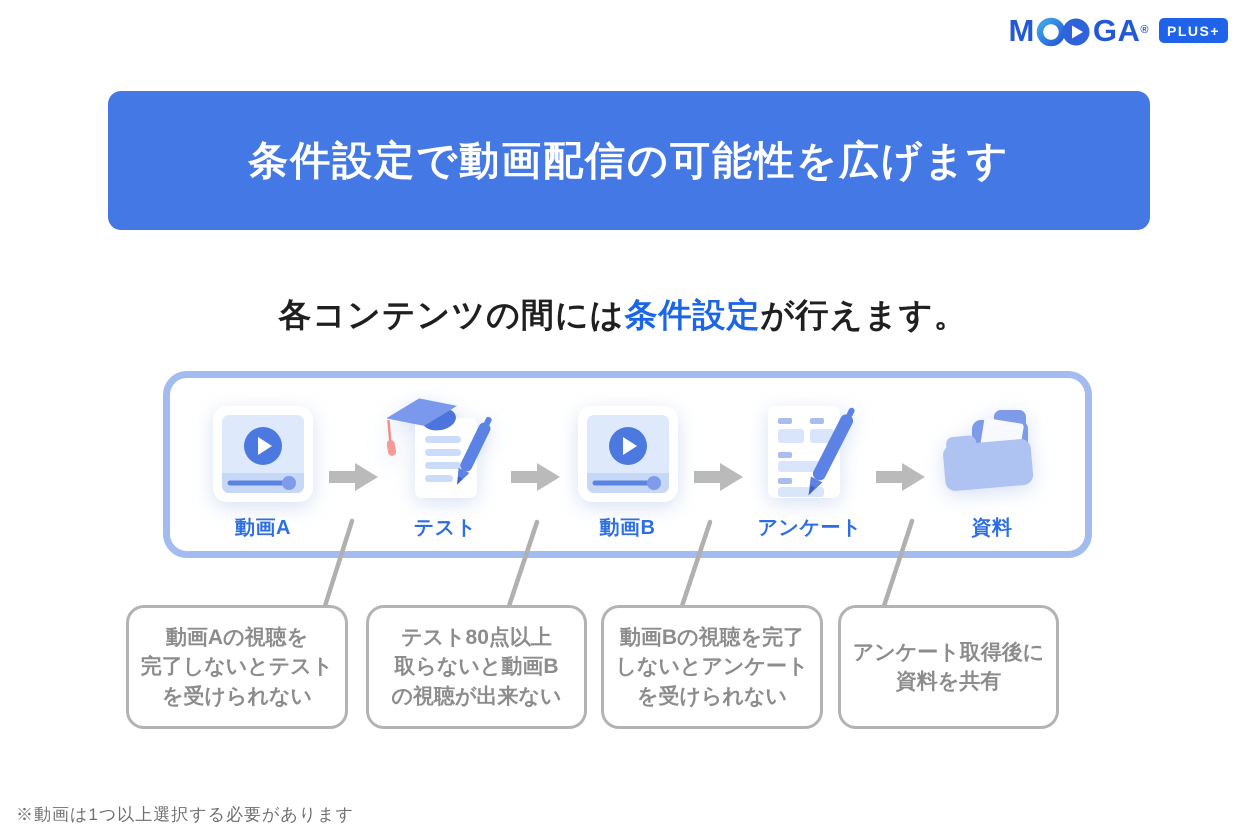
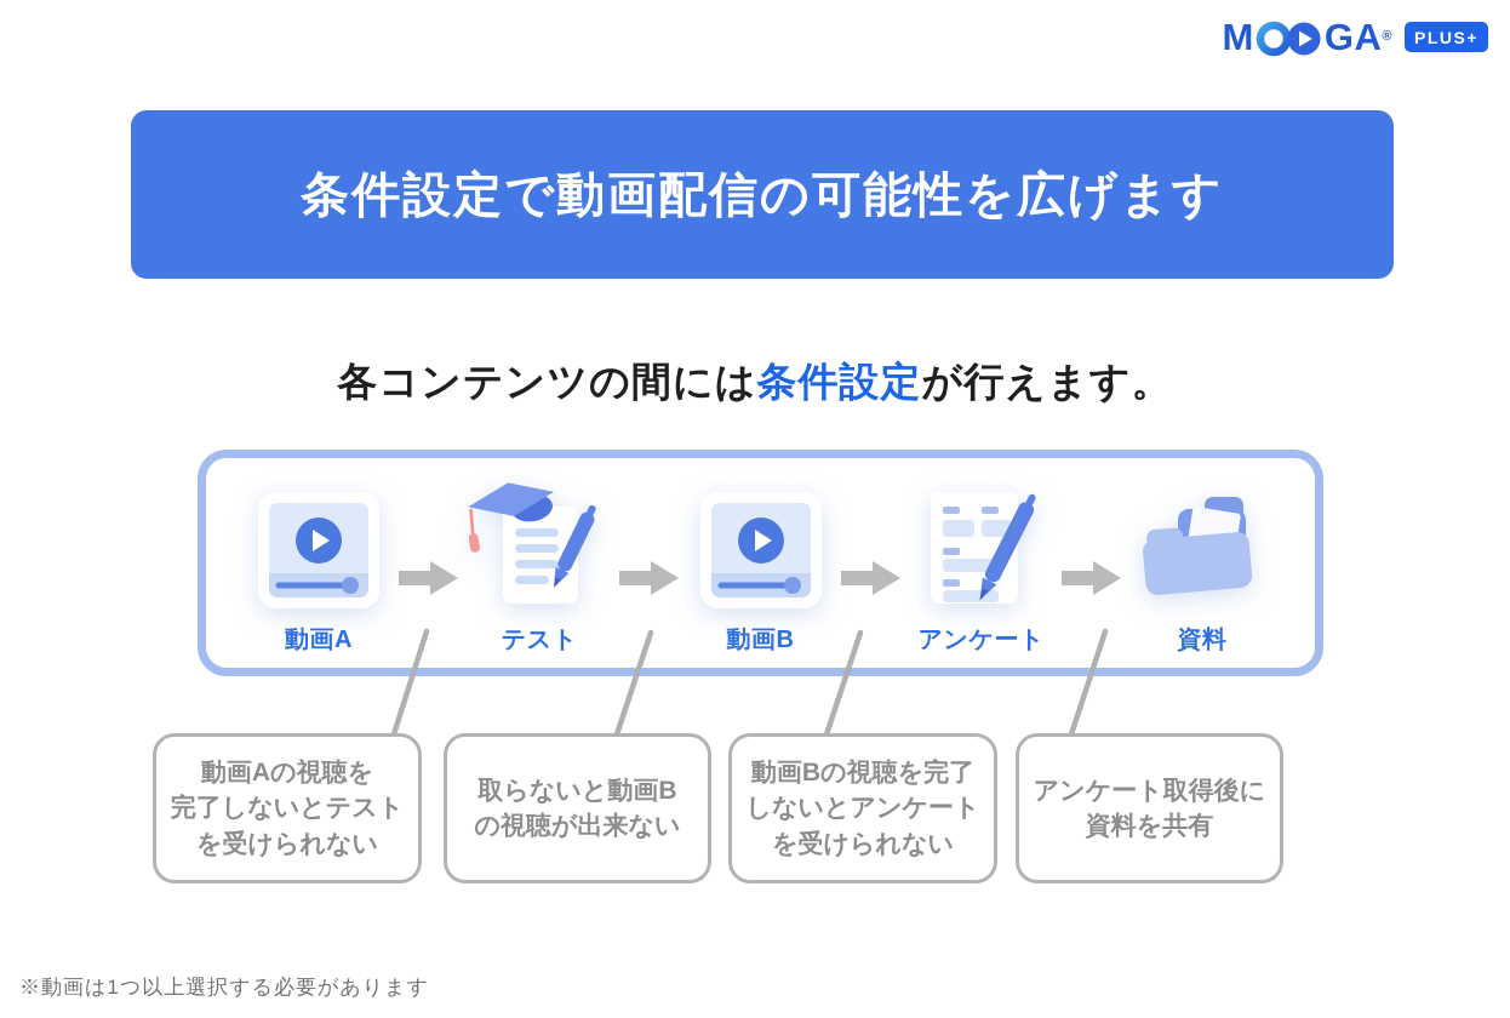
  M
  GA
  ®
  PLUS+
  条件設定で動画配信の可能性を広げます
  各コンテンツの間には条件設定が行えます。
  動画A
  テスト
  動画B
  アンケート
  資料
  動画Aの視聴を
  完了しないとテスト
  を受けられない
- テスト80点以上
  取らないと動画B
  の視聴が出来ない
  動画Bの視聴を完了
  しないとアンケート
  を受けられない
  アンケート取得後に
  資料を共有
  ※動画は1つ以上選択する必要があります
